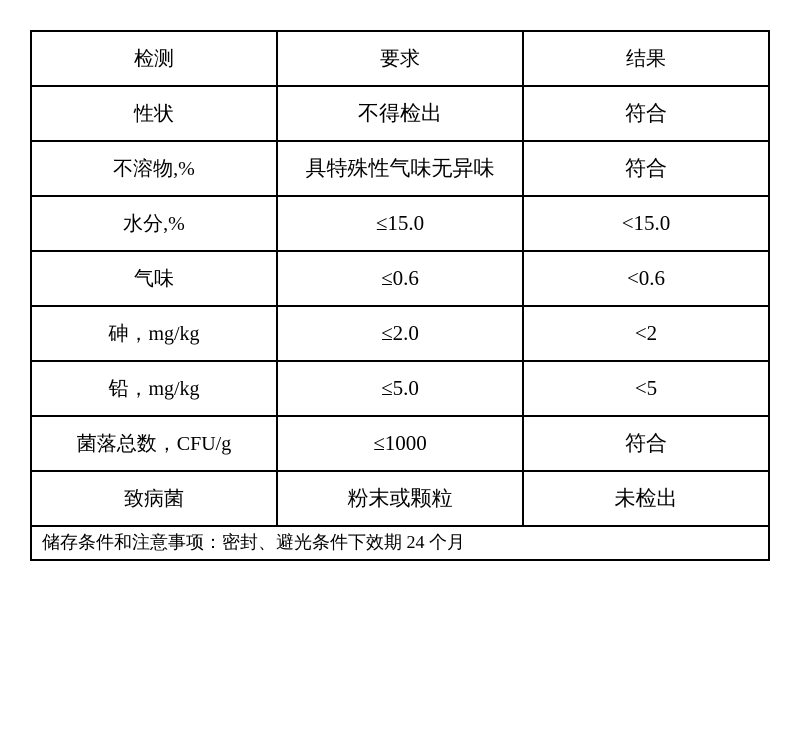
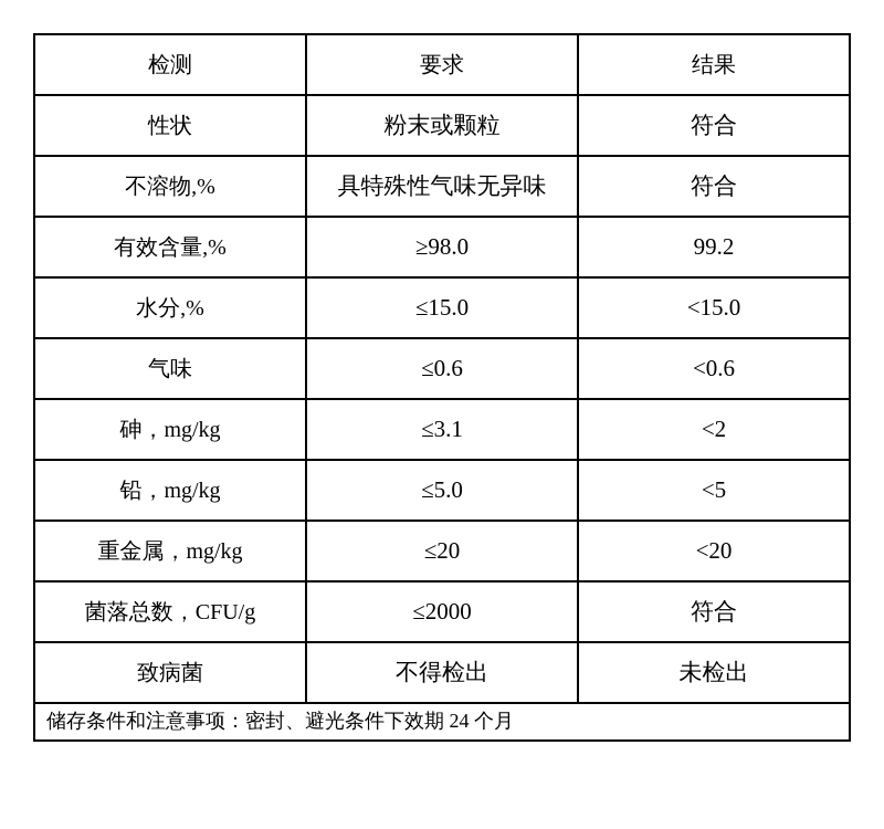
  检测	要求	结果
- 性状	不得检出	符合
+ 性状	粉末或颗粒	符合
  不溶物,%	具特殊性气味无异味	符合
+ 有效含量,%	≥98.0	99.2
  水分,%	≤15.0	<15.0
  气味	≤0.6	<0.6
- 砷，mg/kg	≤2.0	<2
+ 砷，mg/kg	≤3.1	<2
  铅，mg/kg	≤5.0	<5
+ 重金属，mg/kg	≤20	<20
- 菌落总数，CFU/g	≤1000	符合
+ 菌落总数，CFU/g	≤2000	符合
- 致病菌	粉末或颗粒	未检出
+ 致病菌	不得检出	未检出
  储存条件和注意事项：密封、避光条件下效期 24 个月
